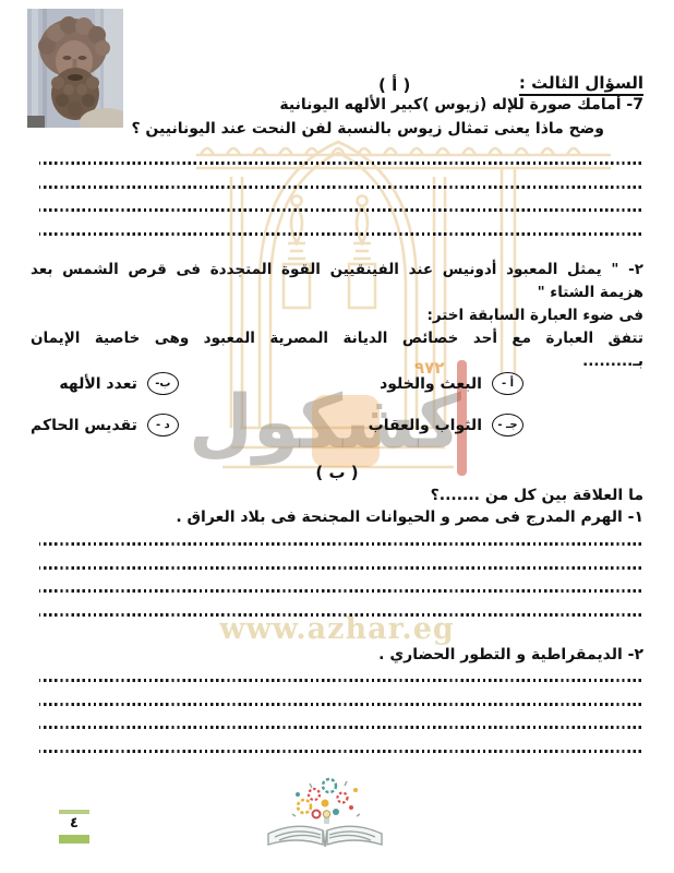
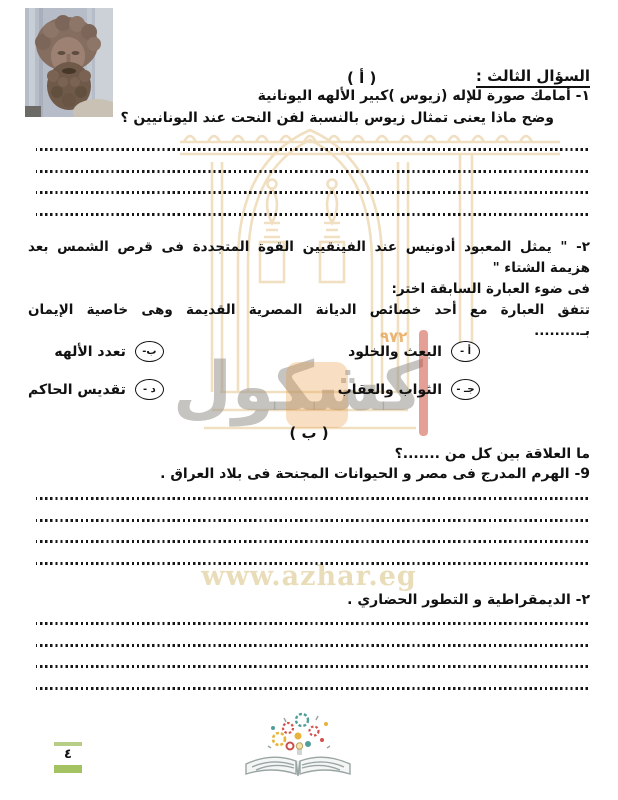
  كشكول
  ٩٧٢
  www.azhar.eg
  السؤال الثالث :
  ( أ )
- 7- أمامك صورة للإله (زيوس )كبير الألهه اليونانية
+ ١- أمامك صورة للإله (زيوس )كبير الألهه اليونانية
  وضح ماذا يعنى تمثال زيوس بالنسبة لفن النحت عند اليونانيين ؟
  ٢- " يمثل المعبود أدونيس عند الفينقيين القوة المتجددة فى قرص الشمس بعد
  هزيمة الشتاء "
  فى ضوء العبارة السابقة اختر:
- تتفق العبارة مع أحد خصائص الديانة المصرية المعبود وهى خاصية الإيمان
+ تتفق العبارة مع أحد خصائص الديانة المصرية القديمة وهى خاصية الإيمان
  بـ.........
  أ -
  البعث والخلود
  ب-
  تعدد الألهه
  جـ -
  الثواب والعقاب
  د -
  تقديس الحاكم
  ( ب )
  ما العلاقة بين كل من .......؟
- ١- الهرم المدرج فى مصر و الحيوانات المجنحة فى بلاد العراق .
+ 9- الهرم المدرج فى مصر و الحيوانات المجنحة فى بلاد العراق .
  ٢- الديمقراطية و التطور الحضاري .
  ٤
